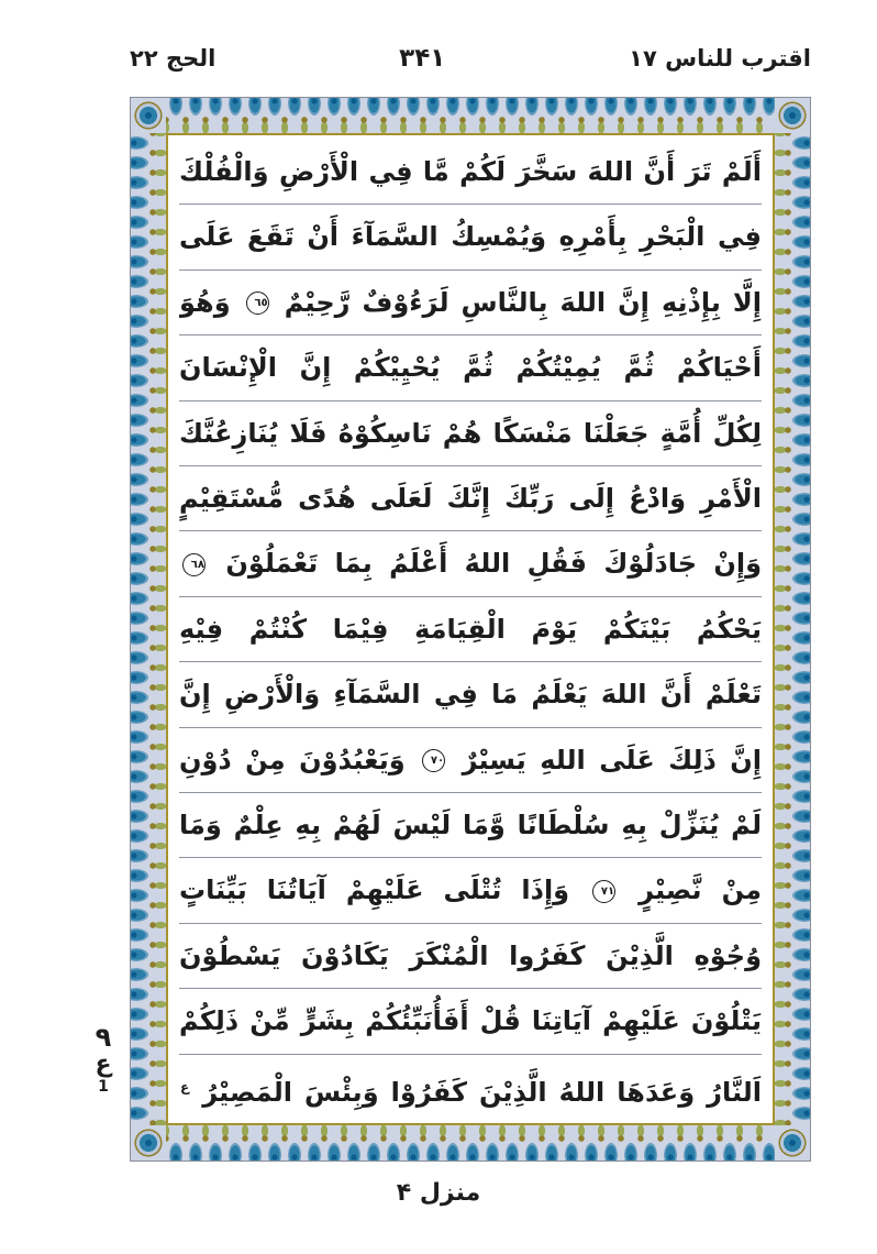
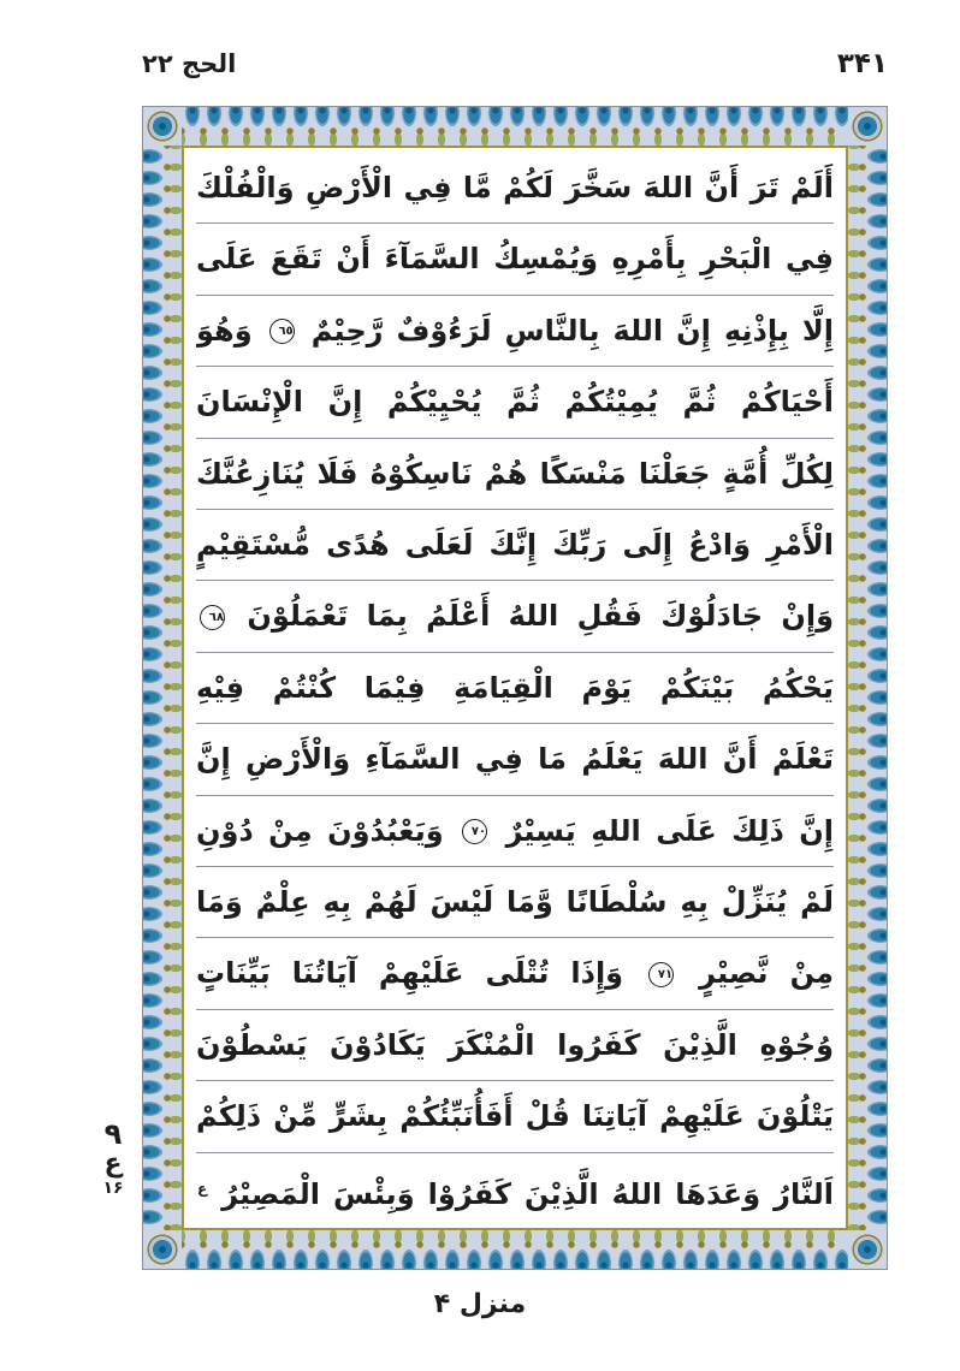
- اقترب للناس ۱۷
  ۳۴۱
  الحج ۲۲
  أَلَمْ تَرَ أَنَّ اللهَ سَخَّرَ لَكُمْ مَّا فِي الْأَرْضِ وَالْفُلْكَ
  فِي الْبَحْرِ بِأَمْرِهِ وَيُمْسِكُ السَّمَآءَ أَنْ تَقَعَ عَلَى
  إِلَّا بِإِذْنِهِ إِنَّ اللهَ بِالنَّاسِ لَرَءُوْفٌ رَّحِيْمٌ ٦٥ وَهُوَ
  أَحْيَاكُمْ ثُمَّ يُمِيْتُكُمْ ثُمَّ يُحْيِيْكُمْ إِنَّ الْإِنْسَانَ
  لِكُلِّ أُمَّةٍ جَعَلْنَا مَنْسَكًا هُمْ نَاسِكُوْهُ فَلَا يُنَازِعُنَّكَ
  الْأَمْرِ وَادْعُ إِلَى رَبِّكَ إِنَّكَ لَعَلَى هُدًى مُّسْتَقِيْمٍ
  وَإِنْ جَادَلُوْكَ فَقُلِ اللهُ أَعْلَمُ بِمَا تَعْمَلُوْنَ ٦٨
  يَحْكُمُ بَيْنَكُمْ يَوْمَ الْقِيَامَةِ فِيْمَا كُنْتُمْ فِيْهِ
  تَعْلَمْ أَنَّ اللهَ يَعْلَمُ مَا فِي السَّمَآءِ وَالْأَرْضِ إِنَّ
  إِنَّ ذَلِكَ عَلَى اللهِ يَسِيْرٌ ٧٠ وَيَعْبُدُوْنَ مِنْ دُوْنِ
  لَمْ يُنَزِّلْ بِهِ سُلْطَانًا وَّمَا لَيْسَ لَهُمْ بِهِ عِلْمٌ وَمَا
  مِنْ نَّصِيْرٍ ٧١ وَإِذَا تُتْلَى عَلَيْهِمْ آيَاتُنَا بَيِّنَاتٍ
  وُجُوْهِ الَّذِيْنَ كَفَرُوا الْمُنْكَرَ يَكَادُوْنَ يَسْطُوْنَ
  يَتْلُوْنَ عَلَيْهِمْ آيَاتِنَا قُلْ أَفَأُنَبِّئُكُمْ بِشَرٍّ مِّنْ ذَلِكُمْ
  اَلنَّارُ وَعَدَهَا اللهُ الَّذِيْنَ كَفَرُوْا وَبِئْسَ الْمَصِيْرُ ع
  ٩
  ع
- 1
+ ۱۶
  منزل ۴
